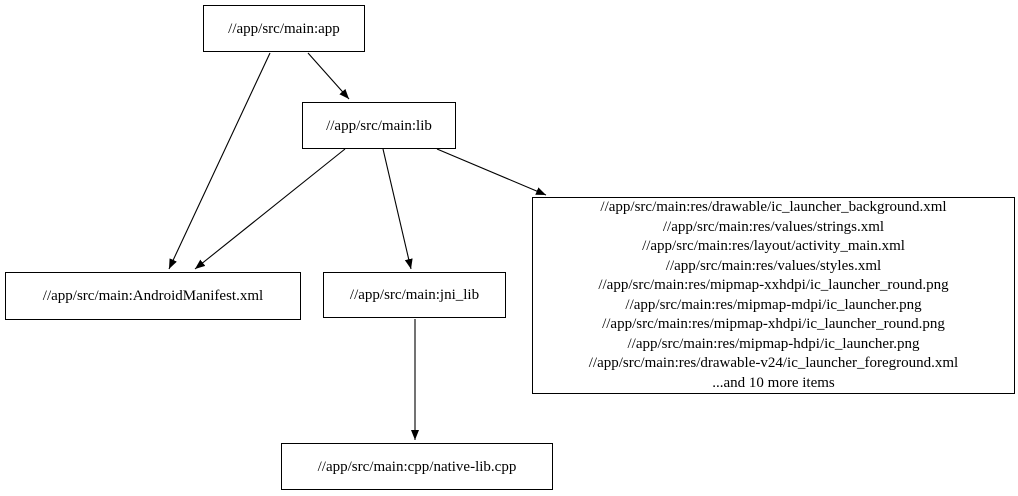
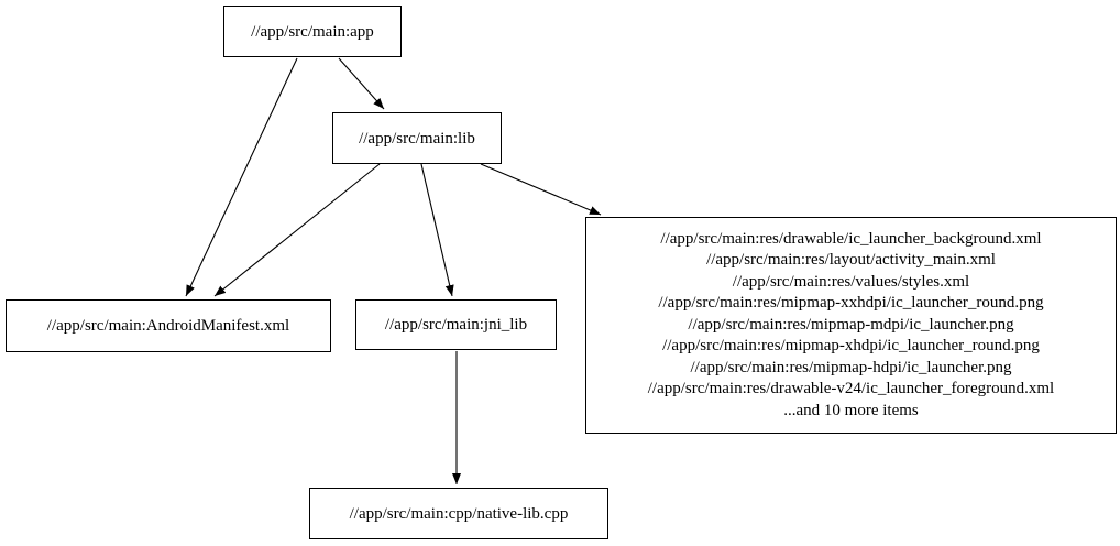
  //app/src/main:app
  //app/src/main:lib
  //app/src/main:AndroidManifest.xml
  //app/src/main:jni_lib
  //app/src/main:res/drawable/ic_launcher_background.xml
- //app/src/main:res/values/strings.xml
  //app/src/main:res/layout/activity_main.xml
  //app/src/main:res/values/styles.xml
  //app/src/main:res/mipmap-xxhdpi/ic_launcher_round.png
  //app/src/main:res/mipmap-mdpi/ic_launcher.png
  //app/src/main:res/mipmap-xhdpi/ic_launcher_round.png
  //app/src/main:res/mipmap-hdpi/ic_launcher.png
  //app/src/main:res/drawable-v24/ic_launcher_foreground.xml
  ...and 10 more items
  //app/src/main:cpp/native-lib.cpp
